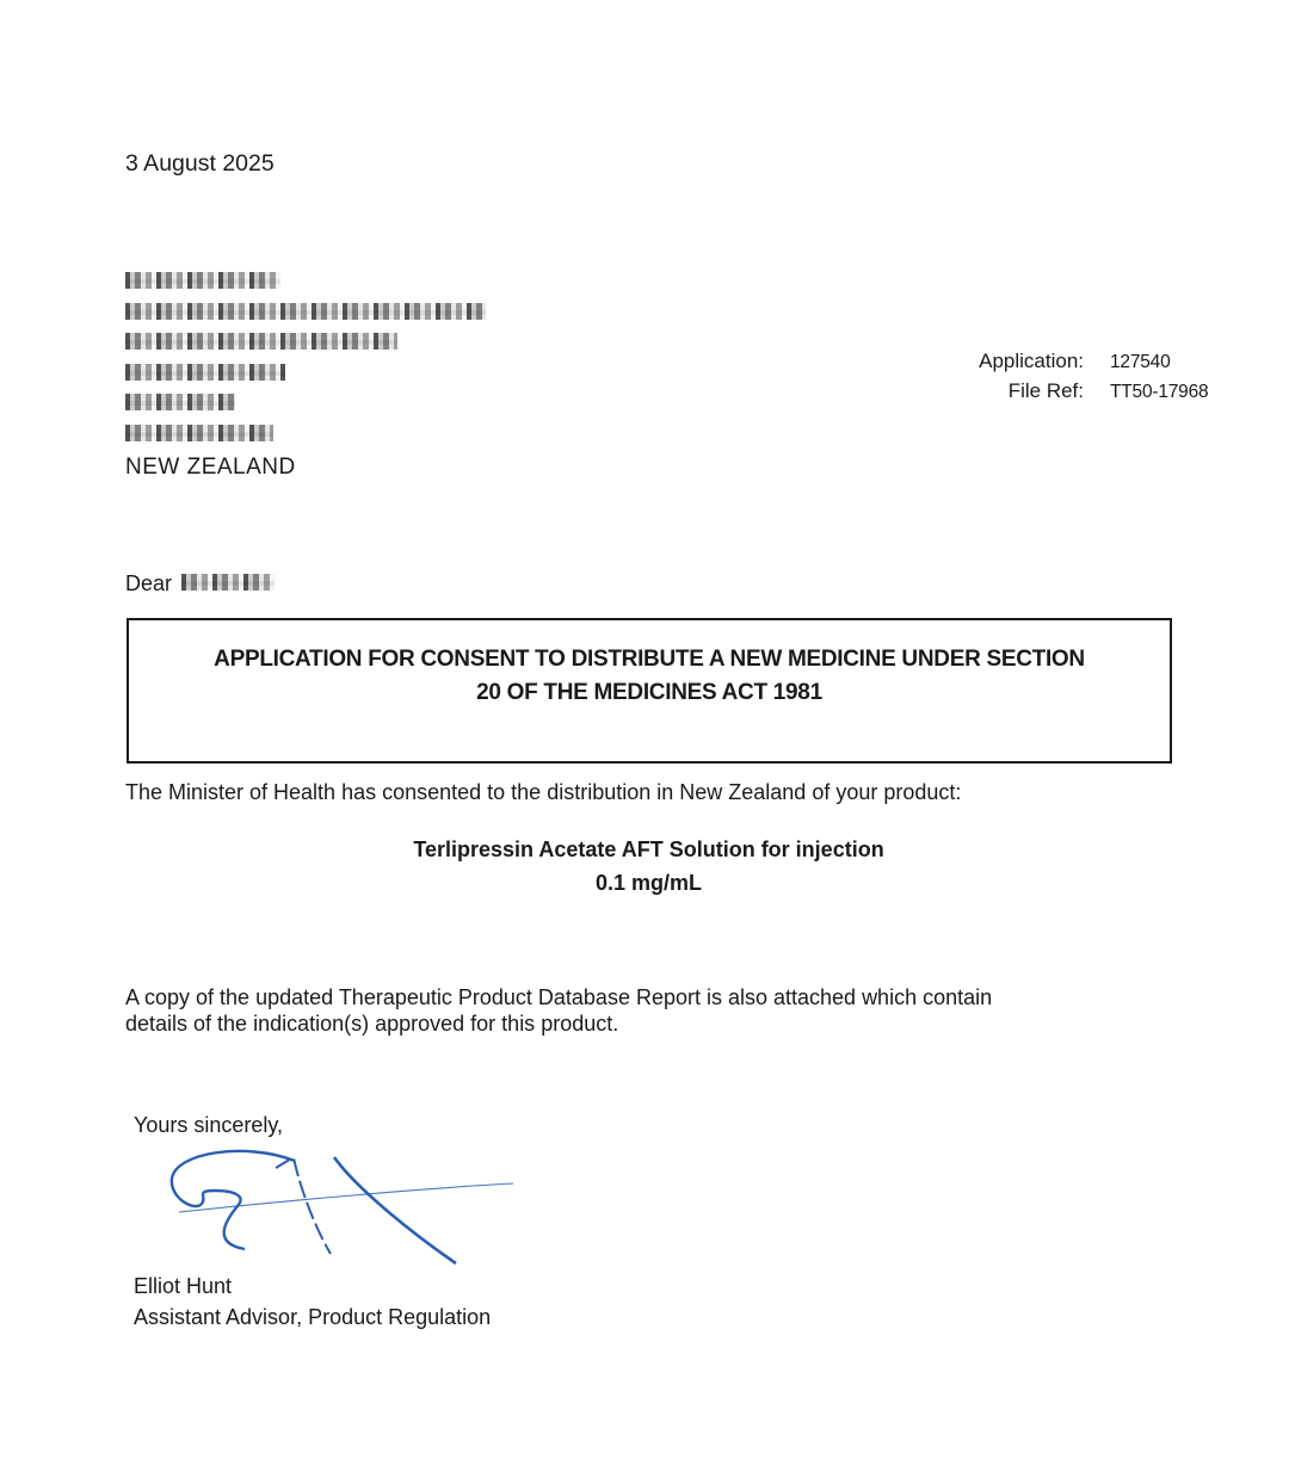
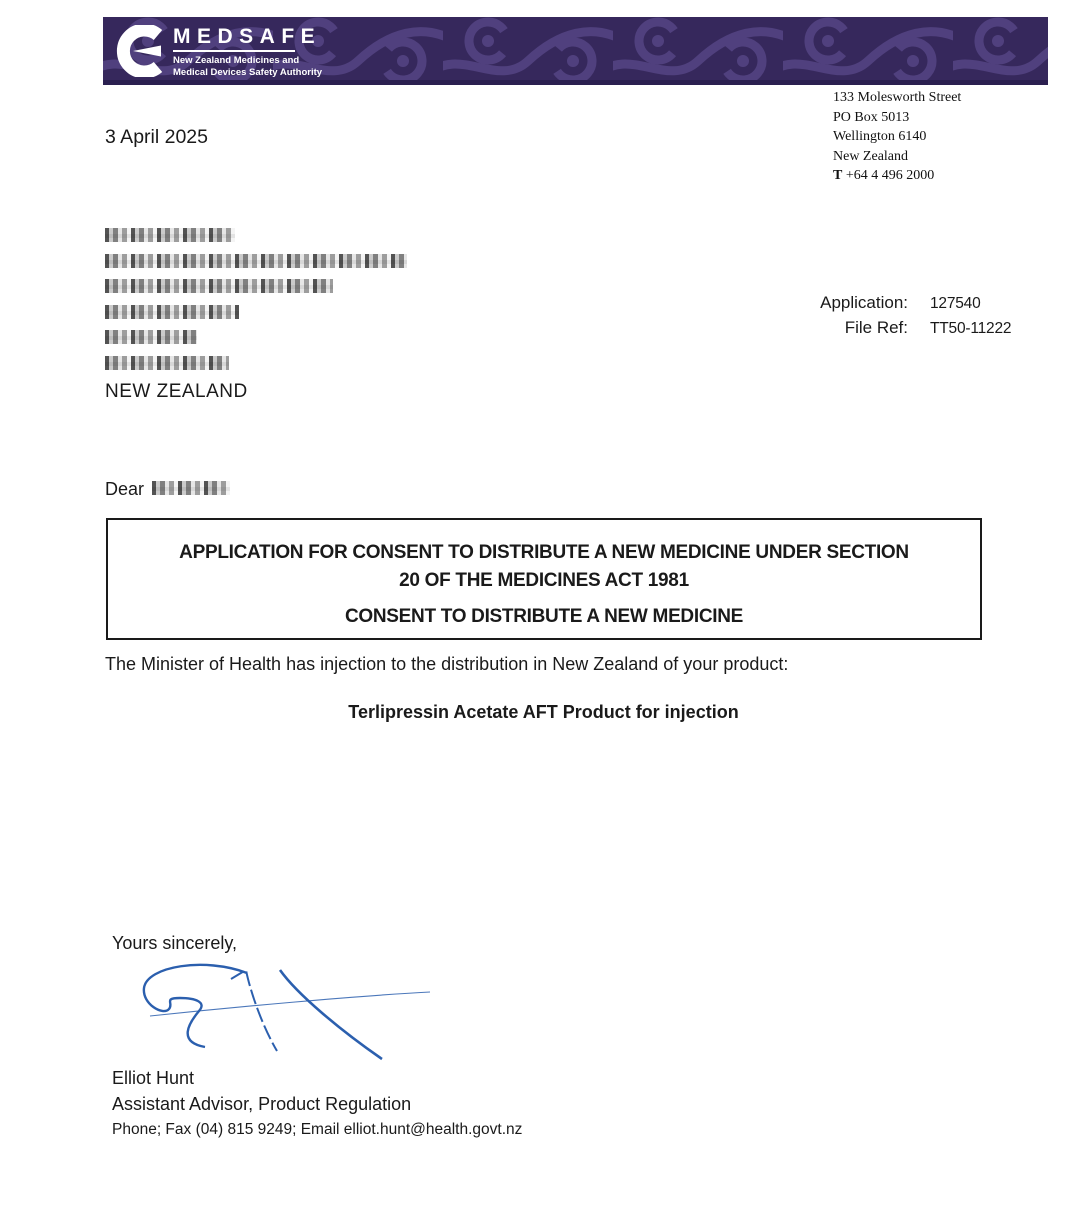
+ MEDSAFE
+ New Zealand Medicines and
+ Medical Devices Safety Authority
+ 133 Molesworth Street
+ PO Box 5013
+ Wellington 6140
+ New Zealand
+ T +64 4 496 2000
- 3 August 2025
+ 3 April 2025
  NEW ZEALAND
  Application:
  127540
  File Ref:
- TT50-17968
+ TT50-11222
  Dear
  APPLICATION FOR CONSENT TO DISTRIBUTE A NEW MEDICINE UNDER SECTION
  20 OF THE MEDICINES ACT 1981
+ CONSENT TO DISTRIBUTE A NEW MEDICINE
- The Minister of Health has consented to the distribution in New Zealand of your product:
+ The Minister of Health has injection to the distribution in New Zealand of your product:
- Terlipressin Acetate AFT Solution for injection
+ Terlipressin Acetate AFT Product for injection
- 0.1 mg/mL
- A copy of the updated Therapeutic Product Database Report is also attached which contain
- details of the indication(s) approved for this product.
  Yours sincerely,
  Elliot Hunt
  Assistant Advisor, Product Regulation
+ Phone; Fax (04) 815 9249; Email elliot.hunt@health.govt.nz
